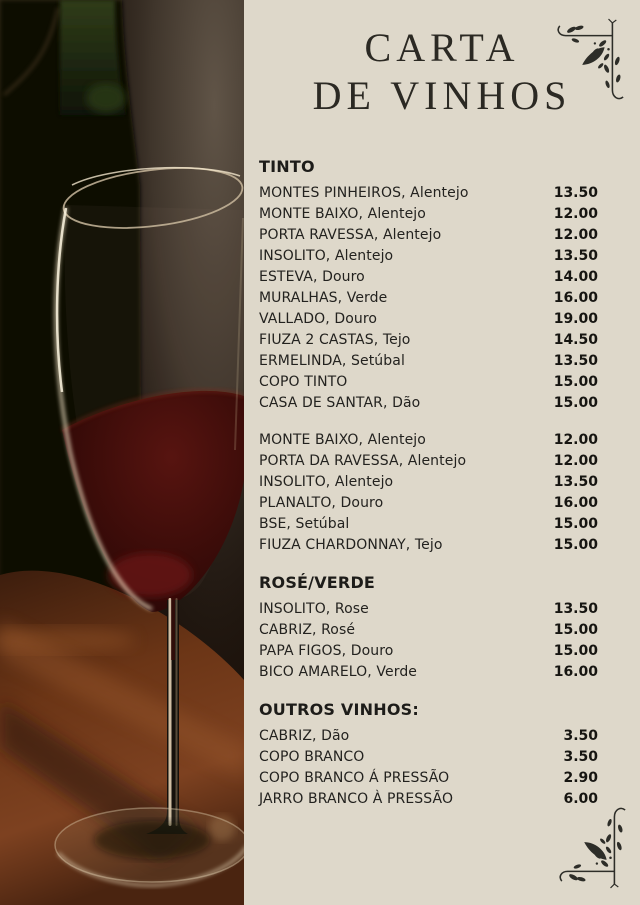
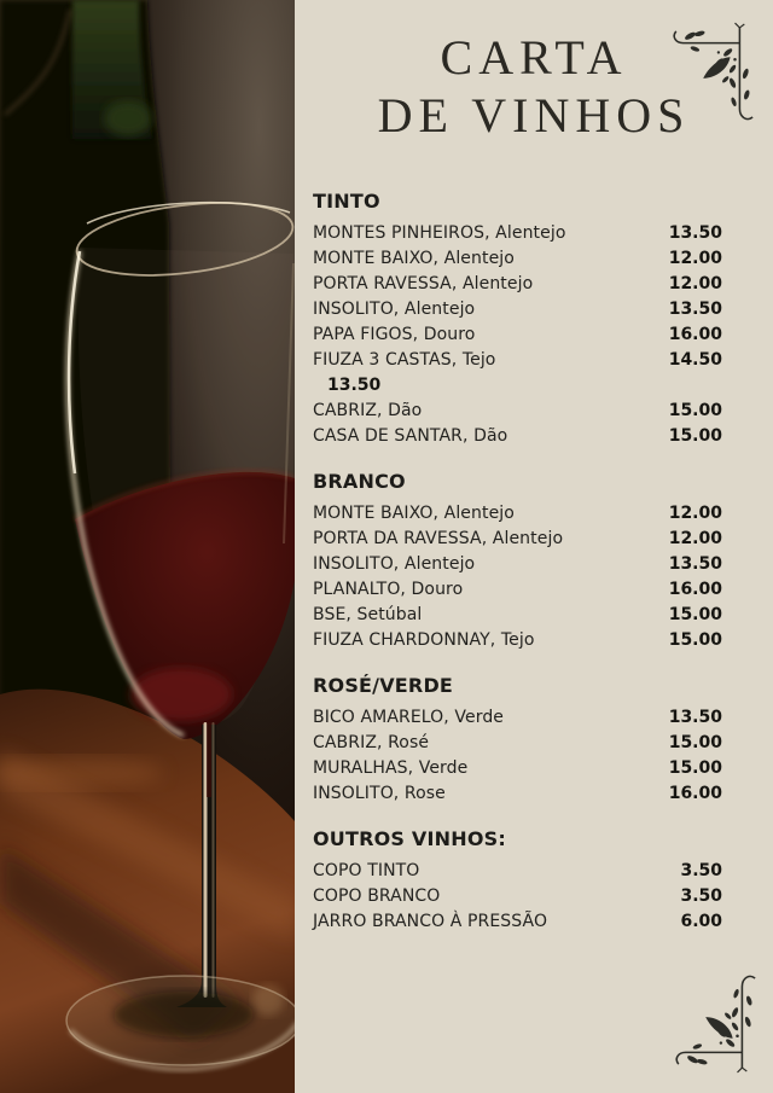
  CARTA
  DE VINHOS
  TINTO
  MONTES PINHEIROS, Alentejo
  13.50
  MONTE BAIXO, Alentejo
  12.00
  PORTA RAVESSA, Alentejo
  12.00
  INSOLITO, Alentejo
  13.50
- ESTEVA, Douro
- 14.00
- MURALHAS, Verde
+ PAPA FIGOS, Douro
  16.00
- VALLADO, Douro
- 19.00
- FIUZA 2 CASTAS, Tejo
+ FIUZA 3 CASTAS, Tejo
  14.50
- ERMELINDA, Setúbal
  13.50
- COPO TINTO
+ CABRIZ, Dão
  15.00
  CASA DE SANTAR, Dão
  15.00
+ BRANCO
  MONTE BAIXO, Alentejo
  12.00
  PORTA DA RAVESSA, Alentejo
  12.00
  INSOLITO, Alentejo
  13.50
  PLANALTO, Douro
  16.00
  BSE, Setúbal
  15.00
  FIUZA CHARDONNAY, Tejo
  15.00
  ROSÉ/VERDE
- INSOLITO, Rose
+ BICO AMARELO, Verde
  13.50
  CABRIZ, Rosé
  15.00
- PAPA FIGOS, Douro
+ MURALHAS, Verde
  15.00
- BICO AMARELO, Verde
+ INSOLITO, Rose
  16.00
  OUTROS VINHOS:
- CABRIZ, Dão
+ COPO TINTO
  3.50
  COPO BRANCO
  3.50
- COPO BRANCO Á PRESSÃO
- 2.90
  JARRO BRANCO À PRESSÃO
  6.00
